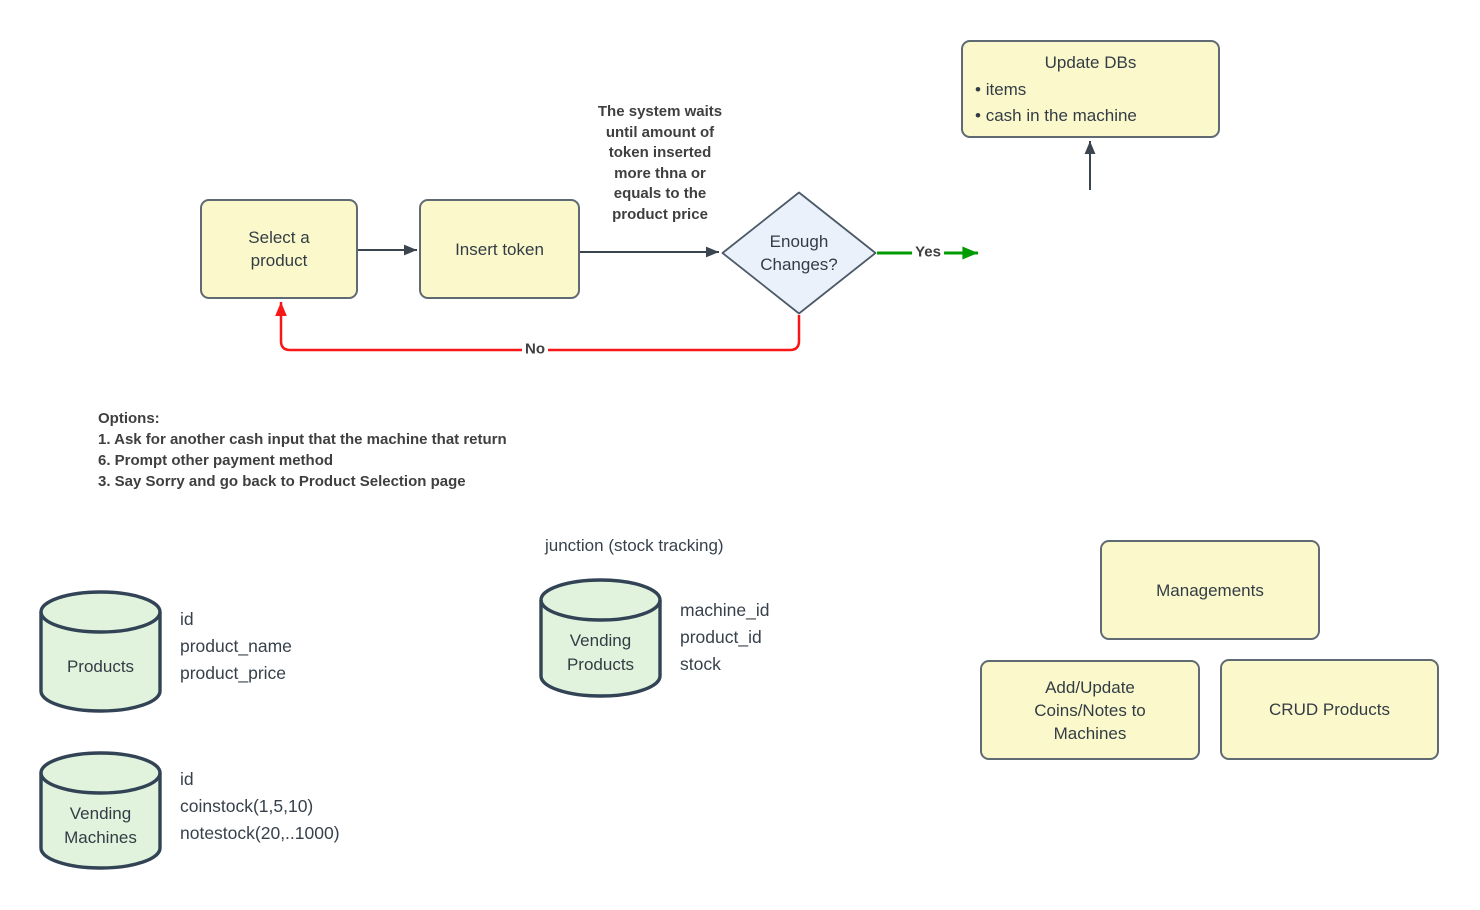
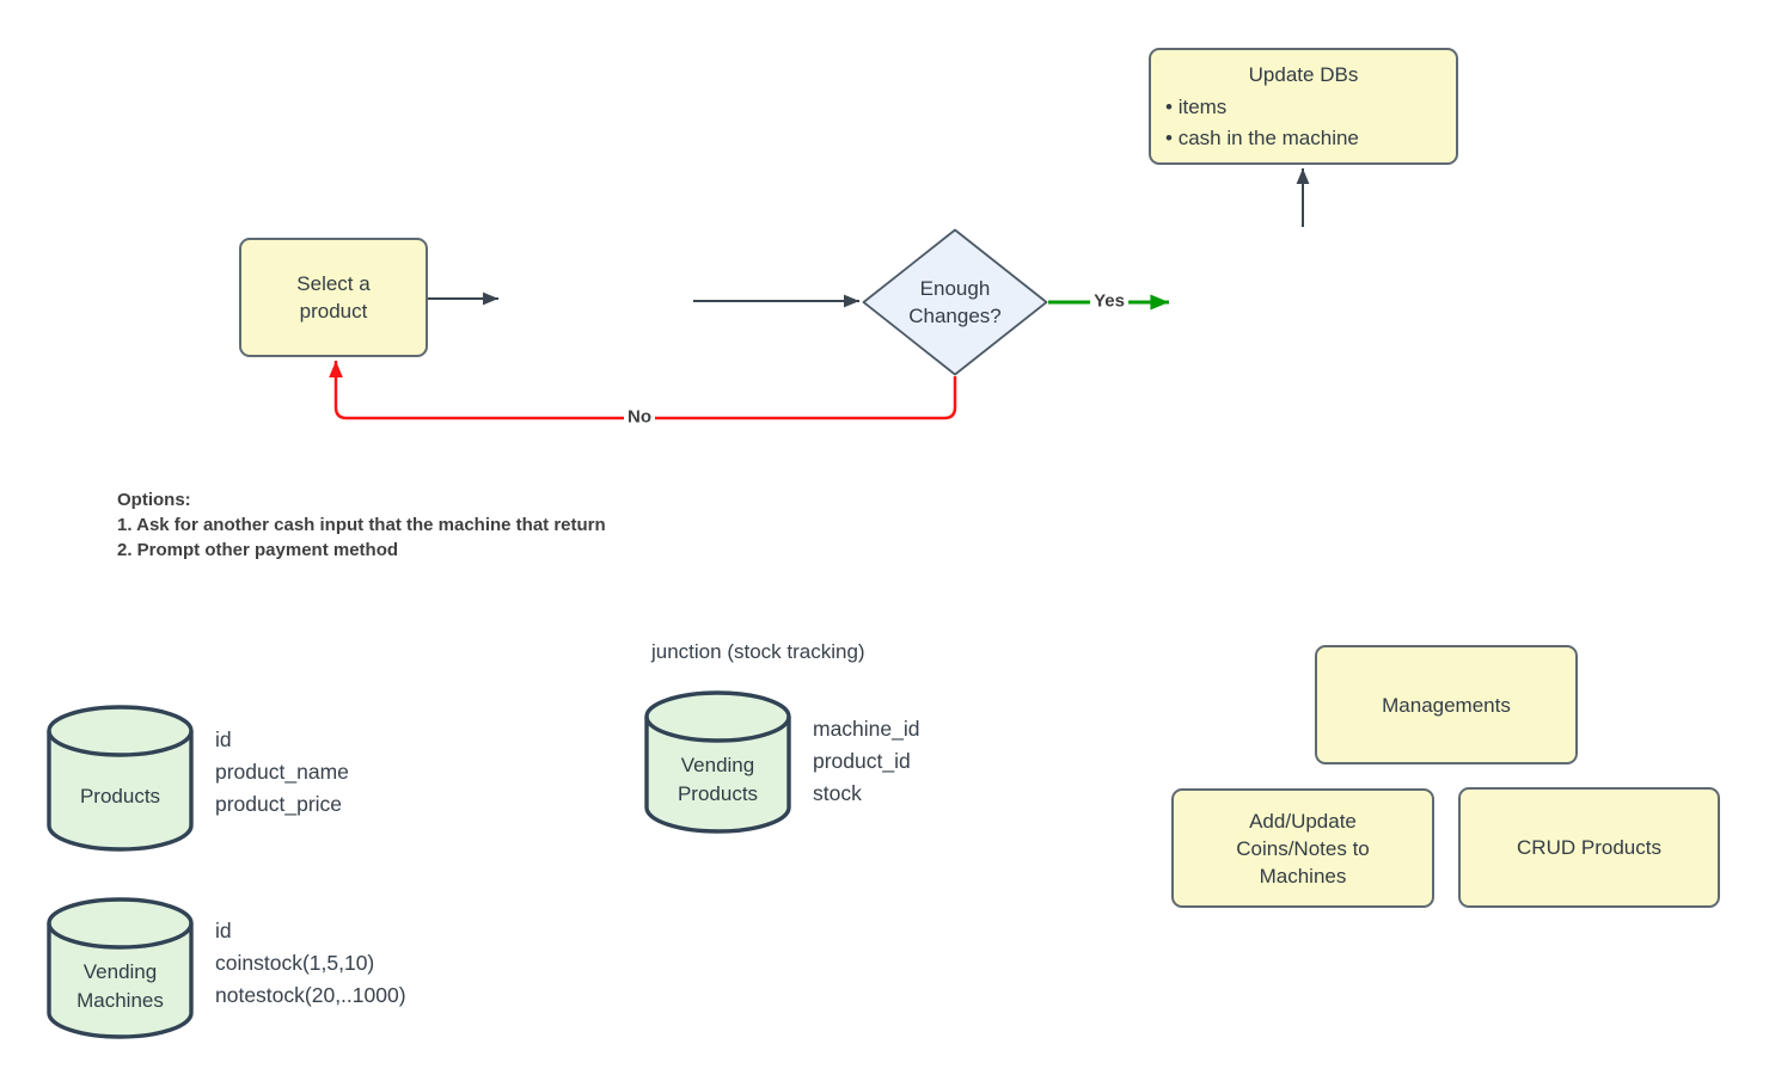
  Select a
  product
- Insert token
  Enough
  Changes?
  Update DBs
  items
  cash in the machine
  Yes
  No
- The system waits
- until amount of
- token inserted
- more thna or
- equals to the
- product price
  Options:
  1. Ask for another cash input that the machine that return
- 6. Prompt other payment method
+ 2. Prompt other payment method
- 3. Say Sorry and go back to Product Selection page
  Products
  id
  product_name
  product_price
  Vending
  Machines
  id
  coinstock(1,5,10)
  notestock(20,..1000)
  junction (stock tracking)
  Vending
  Products
  machine_id
  product_id
  stock
  Managements
  Add/Update
  Coins/Notes to
  Machines
  CRUD Products
